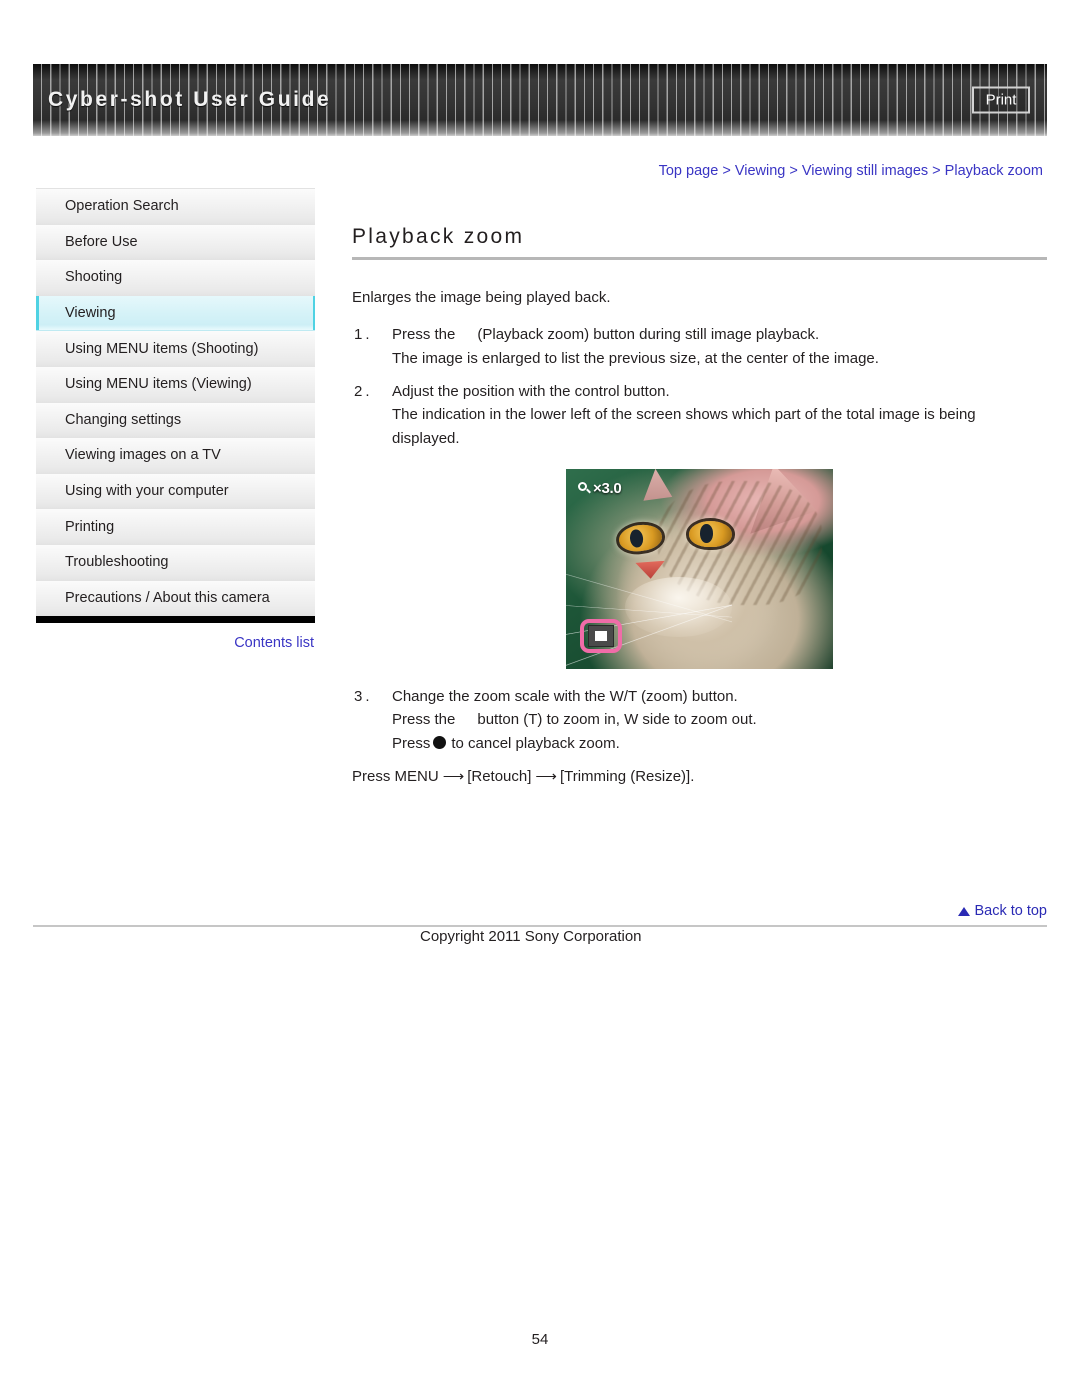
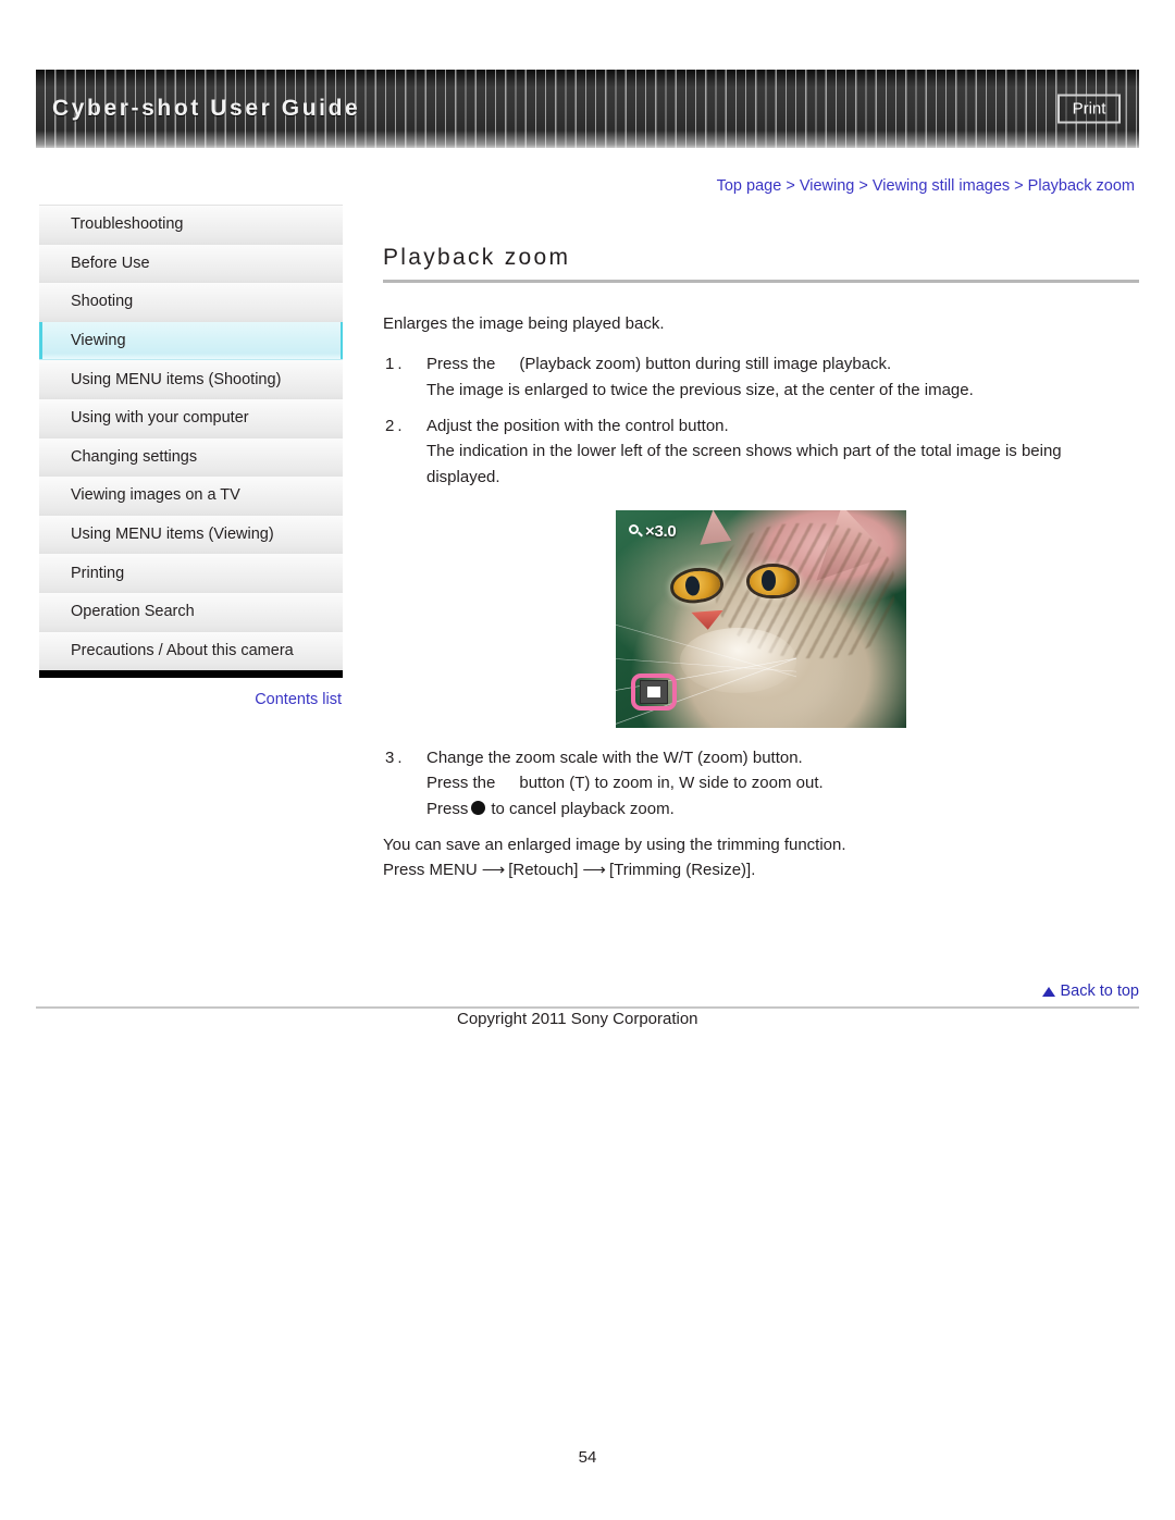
  Cyber-shot User Guide
  Print
  Top page > Viewing > Viewing still images > Playback zoom
- Operation Search
+ Troubleshooting
  Before Use
  Shooting
  Viewing
  Using MENU items (Shooting)
- Using MENU items (Viewing)
+ Using with your computer
  Changing settings
  Viewing images on a TV
- Using with your computer
+ Using MENU items (Viewing)
  Printing
- Troubleshooting
+ Operation Search
  Precautions / About this camera
  Contents list
  Playback zoom
  Enlarges the image being played back.
  1.
  Press the (Playback zoom) button during still image playback.
- The image is enlarged to list the previous size, at the center of the image.
+ The image is enlarged to twice the previous size, at the center of the image.
  2.
  Adjust the position with the control button.
  The indication in the lower left of the screen shows which part of the total image is being displayed.
  ×3.0
  3.
  Change the zoom scale with the W/T (zoom) button.
  Press the button (T) to zoom in, W side to zoom out.
  Press to cancel playback zoom.
+ You can save an enlarged image by using the trimming function.
  Press MENU ⟶ [Retouch] ⟶ [Trimming (Resize)].
  Back to top
  Copyright 2011 Sony Corporation
  54
